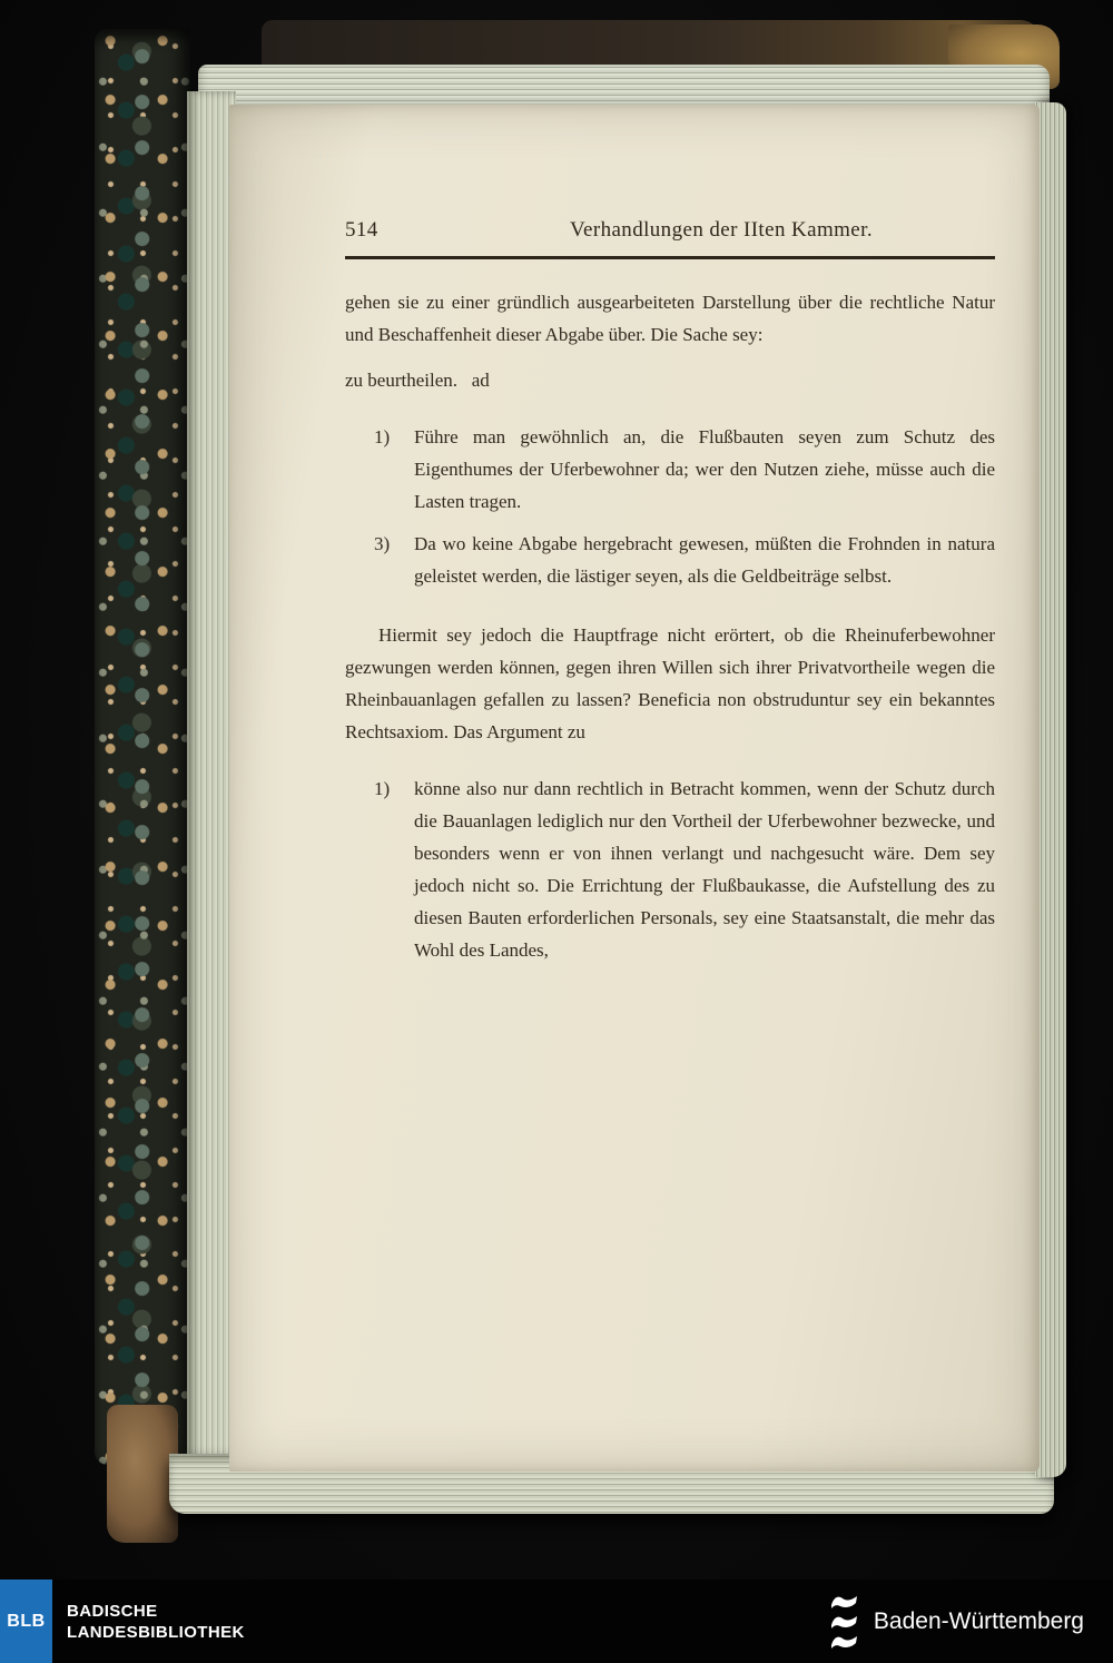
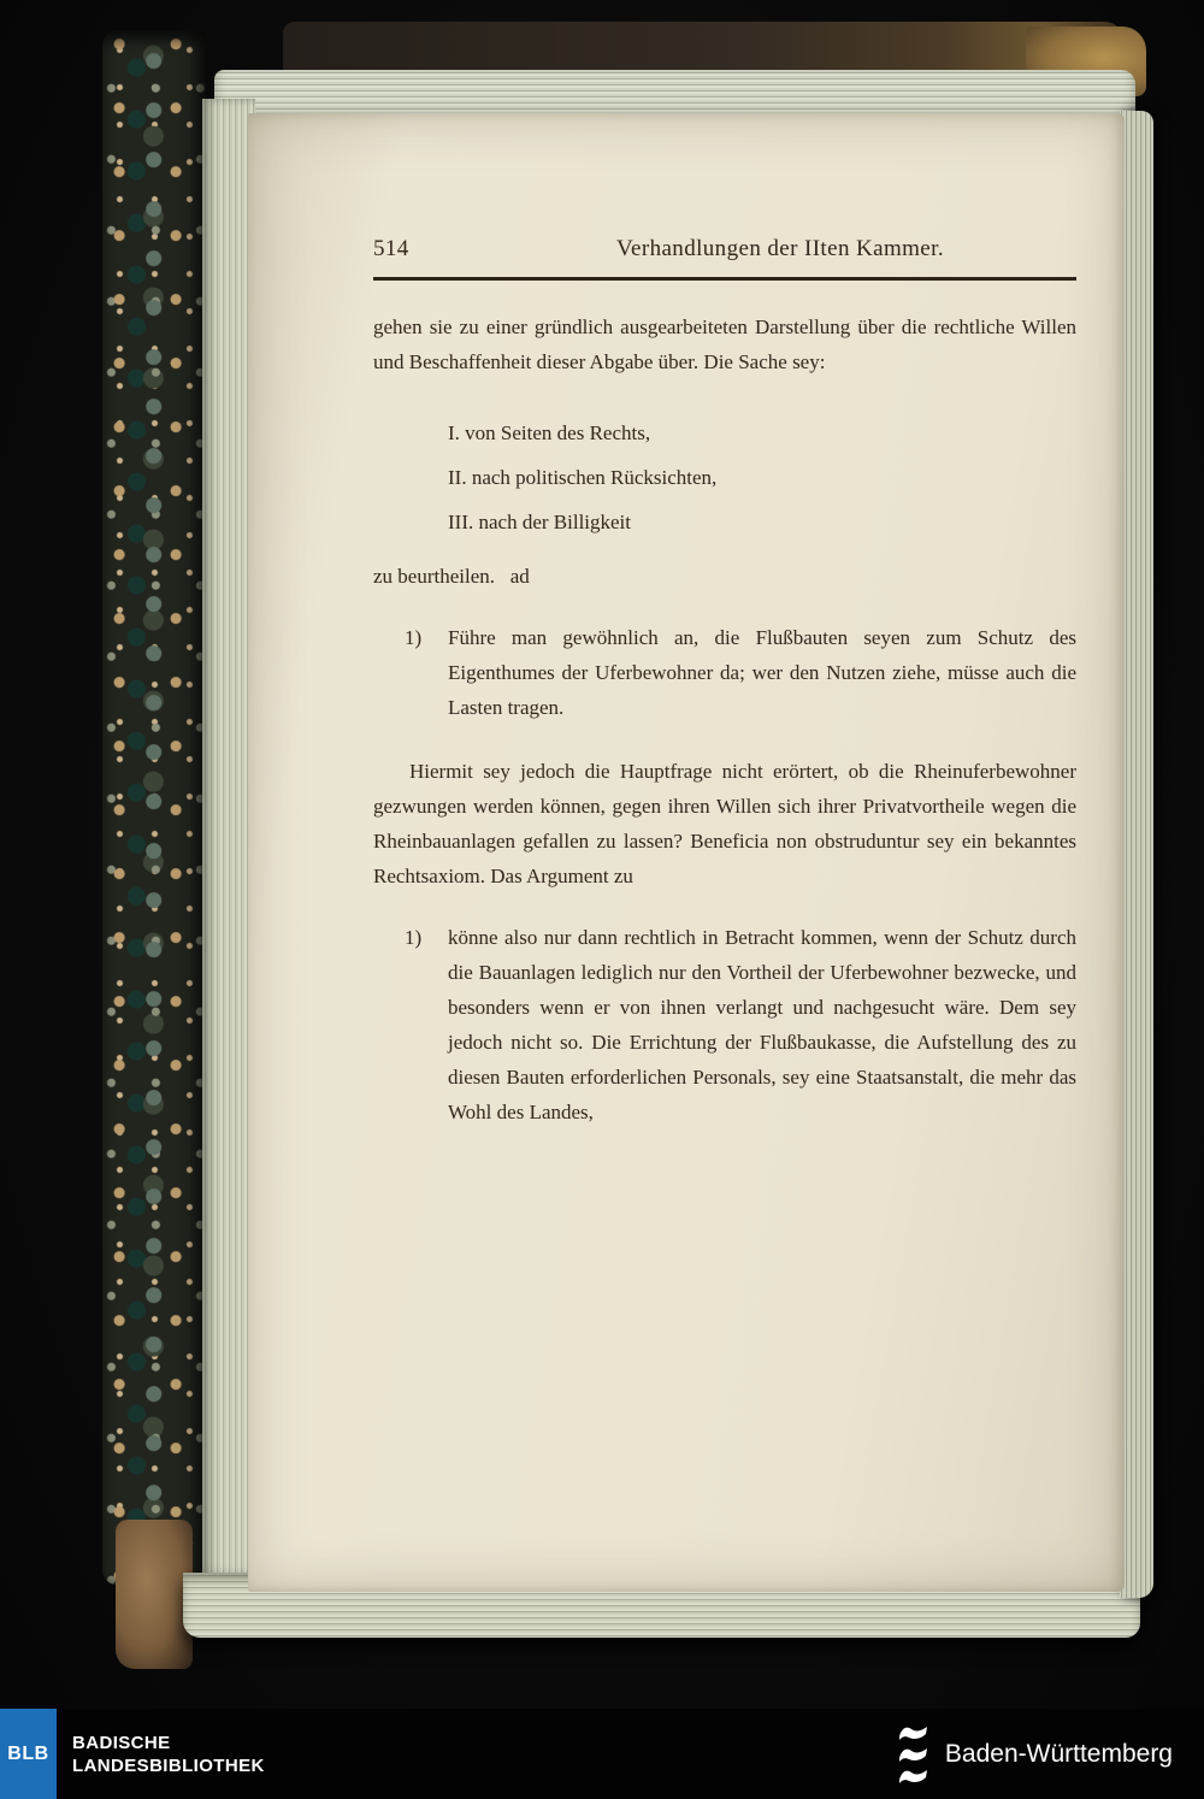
  514
  Verhandlungen der IIten Kammer.
- gehen sie zu einer gründlich ausgearbeiteten Darstellung über die rechtliche Natur und Beschaffenheit dieser Abgabe über. Die Sache sey:
+ gehen sie zu einer gründlich ausgearbeiteten Darstellung über die rechtliche Willen und Beschaffenheit dieser Abgabe über. Die Sache sey:
+ I. von Seiten des Rechts,
+ II. nach politischen Rücksichten,
+ III. nach der Billigkeit
  zu beurtheilen. ad
  1)
  Führe man gewöhnlich an, die Flußbauten seyen zum Schutz des Eigenthumes der Uferbewohner da; wer den Nutzen ziehe, müsse auch die Lasten tragen.
- 3)
- Da wo keine Abgabe hergebracht gewesen, müßten die Frohnden in natura geleistet werden, die lästiger seyen, als die Geldbeiträge selbst.
  Hiermit sey jedoch die Hauptfrage nicht erörtert, ob die Rheinuferbewohner gezwungen werden können, gegen ihren Willen sich ihrer Privatvortheile wegen die Rheinbauanlagen gefallen zu lassen? Beneficia non obstruduntur sey ein bekanntes Rechtsaxiom. Das Argument zu
  1)
  könne also nur dann rechtlich in Betracht kommen, wenn der Schutz durch die Bauanlagen lediglich nur den Vortheil der Uferbewohner bezwecke, und besonders wenn er von ihnen verlangt und nachgesucht wäre. Dem sey jedoch nicht so. Die Errichtung der Flußbaukasse, die Aufstellung des zu diesen Bauten erforderlichen Personals, sey eine Staatsanstalt, die mehr das Wohl des Landes,
  BLB
  BADISCHE
  LANDESBIBLIOTHEK
  Baden-Württemberg
